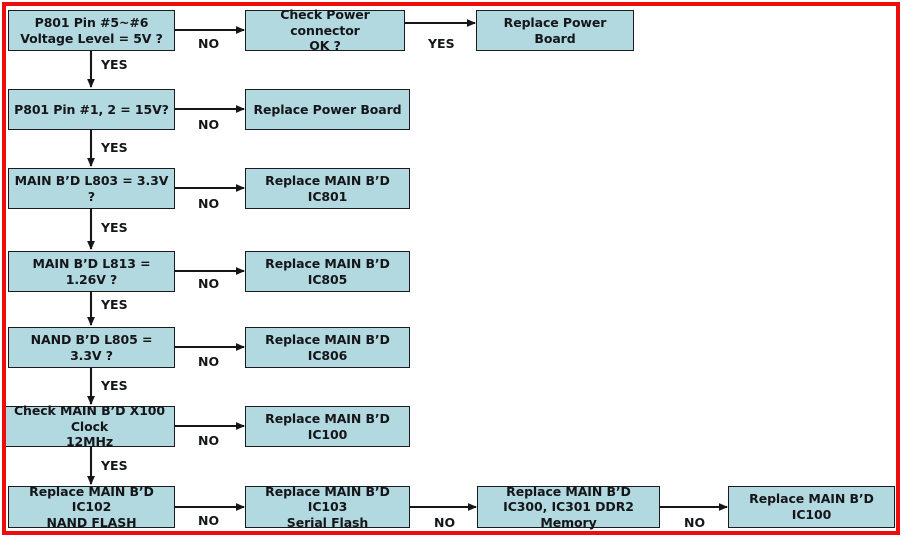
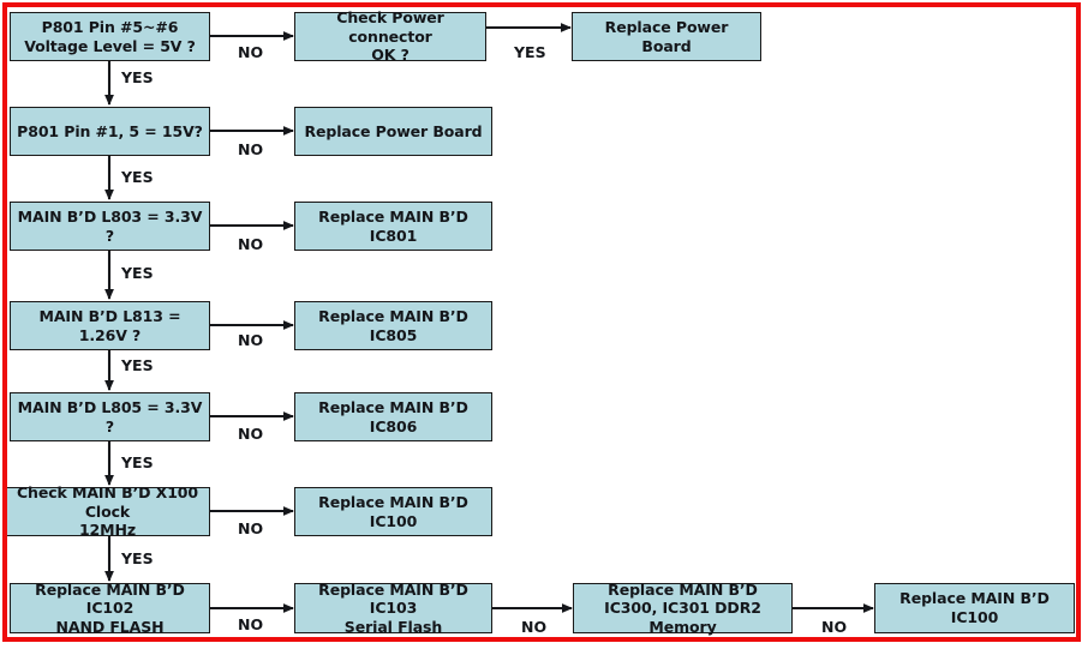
  P801 Pin #5~#6
  Voltage Level = 5V ?
  Check Power connector
  OK ?
  Replace Power Board
- P801 Pin #1, 2 = 15V?
+ P801 Pin #1, 5 = 15V?
  Replace Power Board
  MAIN B’D L803 = 3.3V ?
  Replace MAIN B’D IC801
  MAIN B’D L813 = 1.26V ?
  Replace MAIN B’D IC805
- NAND B’D L805 = 3.3V ?
+ MAIN B’D L805 = 3.3V ?
  Replace MAIN B’D IC806
  Check MAIN B’D X100 Clock
  12MHz
  Replace MAIN B’D IC100
  Replace MAIN B’D IC102
  NAND FLASH
  Replace MAIN B’D IC103
  Serial Flash
  Replace MAIN B’D
  IC300, IC301 DDR2 Memory
  Replace MAIN B’D IC100
  NO
  YES
  YES
  NO
  YES
  NO
  YES
  NO
  YES
  NO
  YES
  NO
  YES
  NO
  NO
  NO
